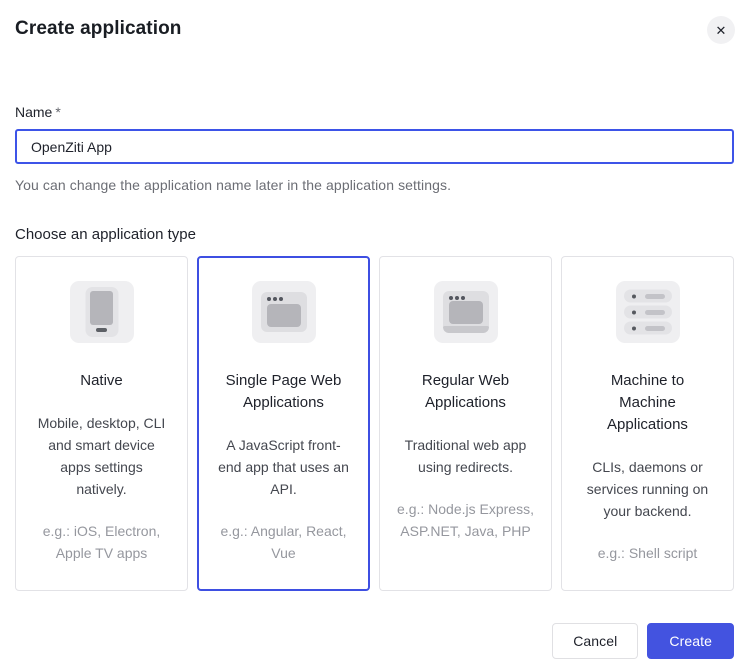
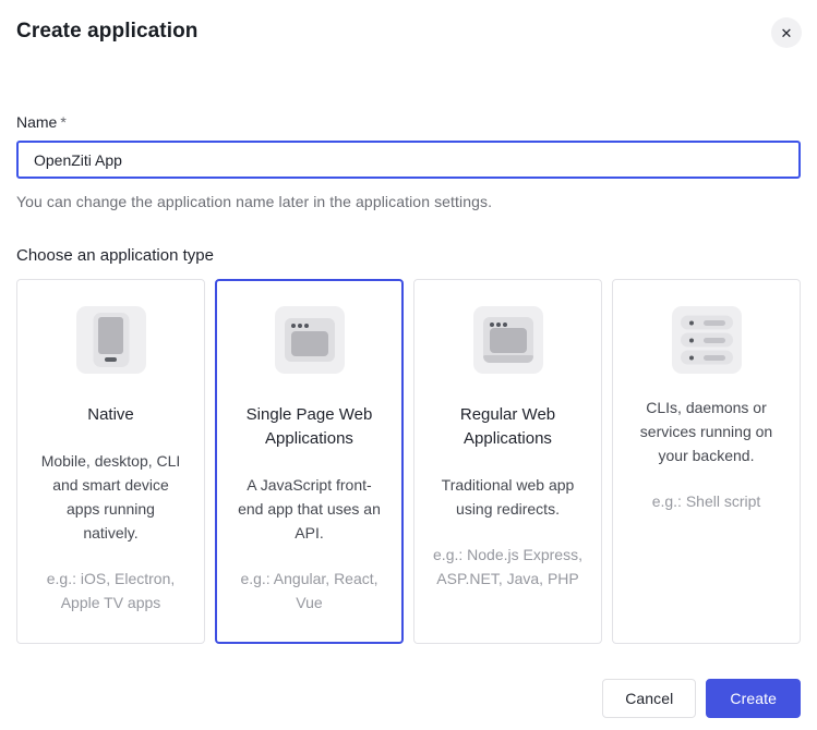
  Create application
  ✕
  Name *
  OpenZiti App
  You can change the application name later in the application settings.
  Choose an application type
  Native
- Mobile, desktop, CLI and smart device apps settings natively.
+ Mobile, desktop, CLI and smart device apps running natively.
  e.g.: iOS, Electron, Apple TV apps
  Single Page Web Applications
  A JavaScript front-end app that uses an API.
  e.g.: Angular, React, Vue
  Regular Web Applications
  Traditional web app using redirects.
  e.g.: Node.js Express, ASP.NET, Java, PHP
- Machine to Machine Applications
  CLIs, daemons or services running on your backend.
  e.g.: Shell script
  Cancel
  Create
